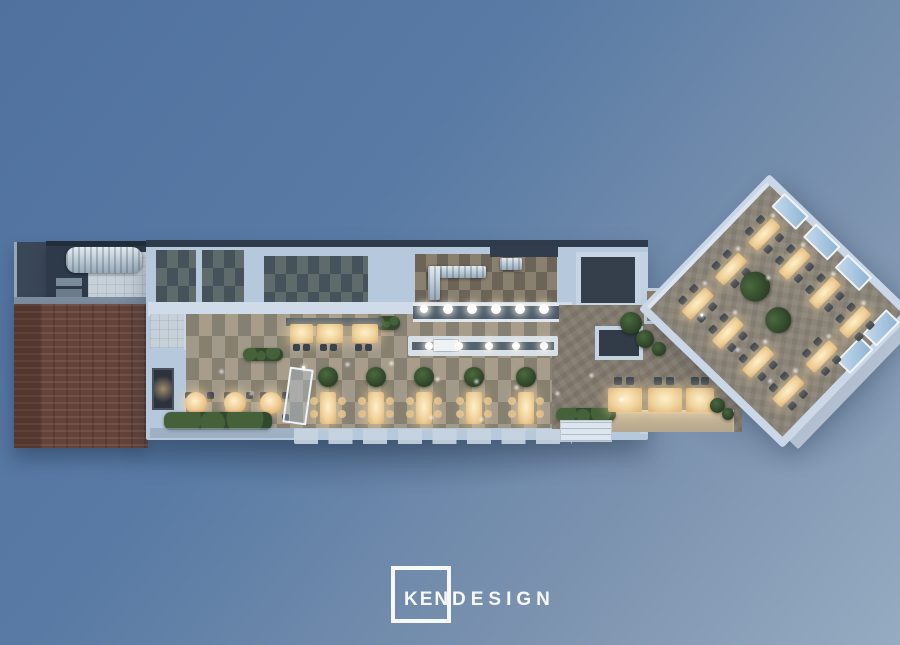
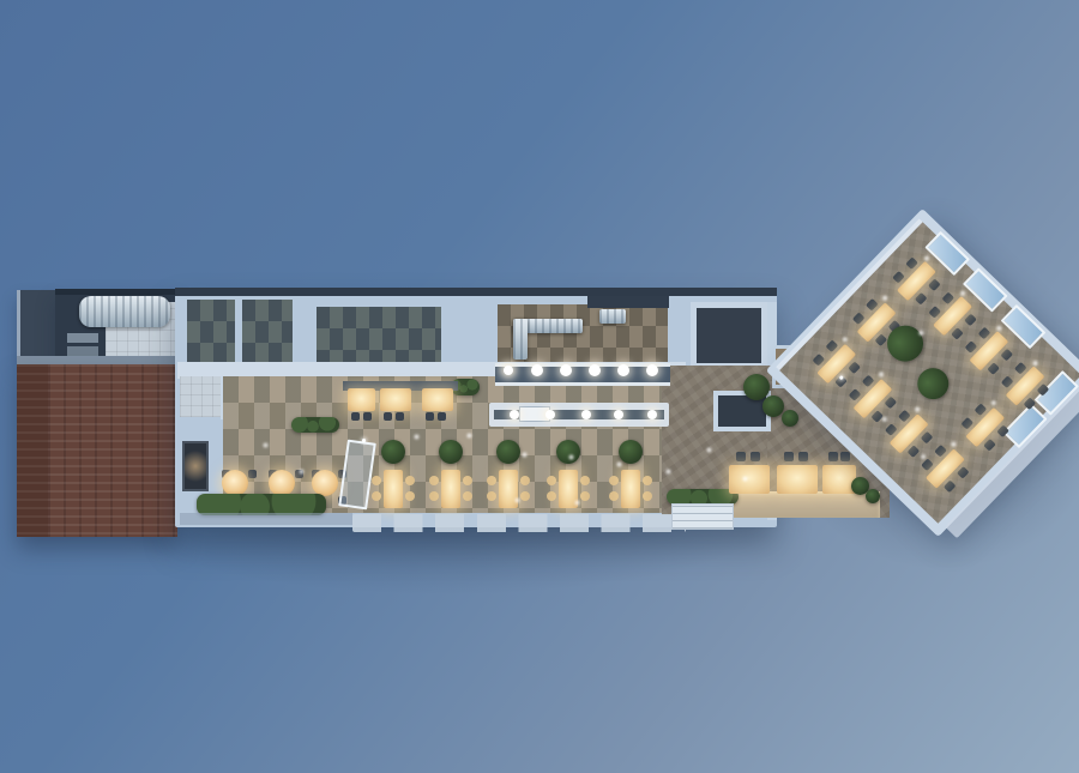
- KEN
- DESIGN
